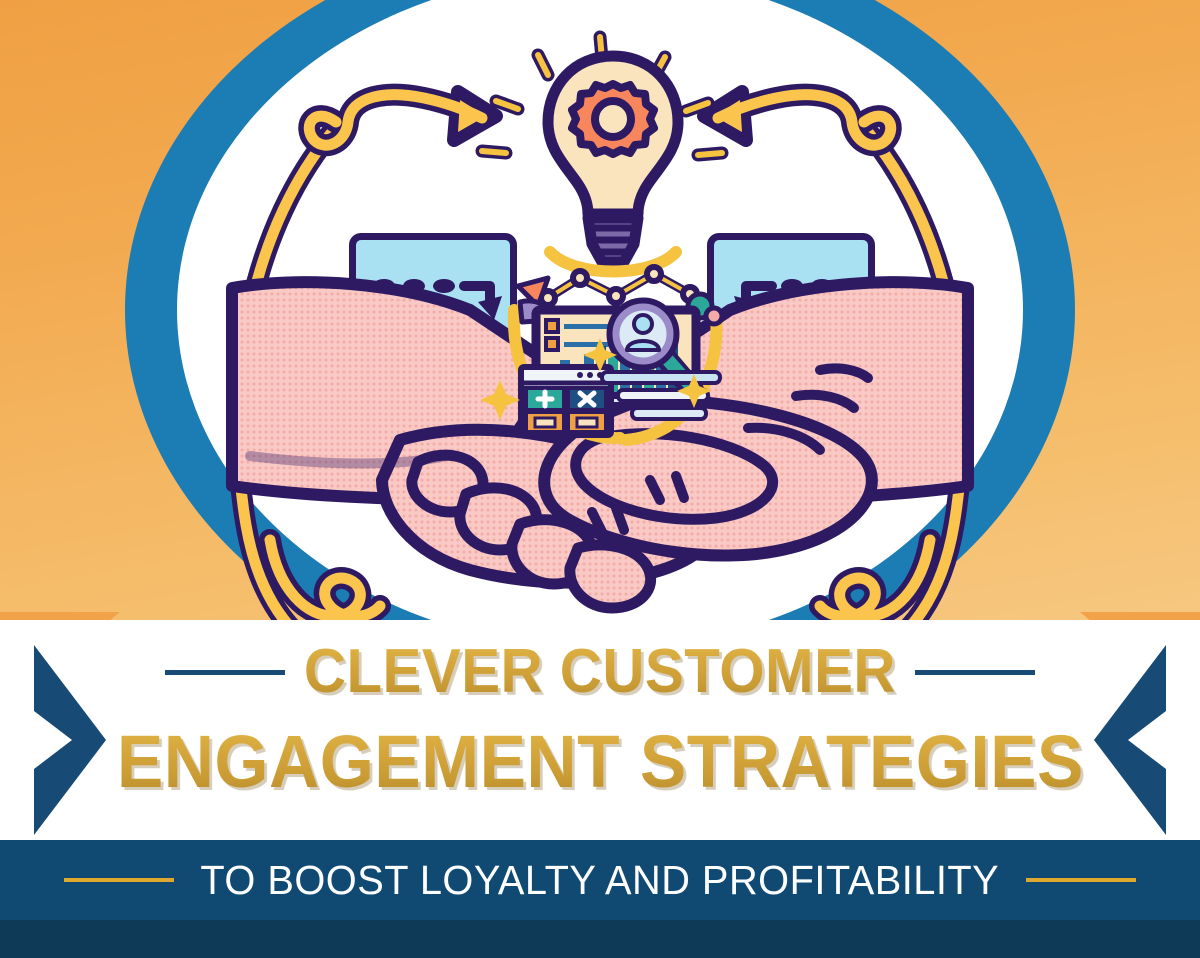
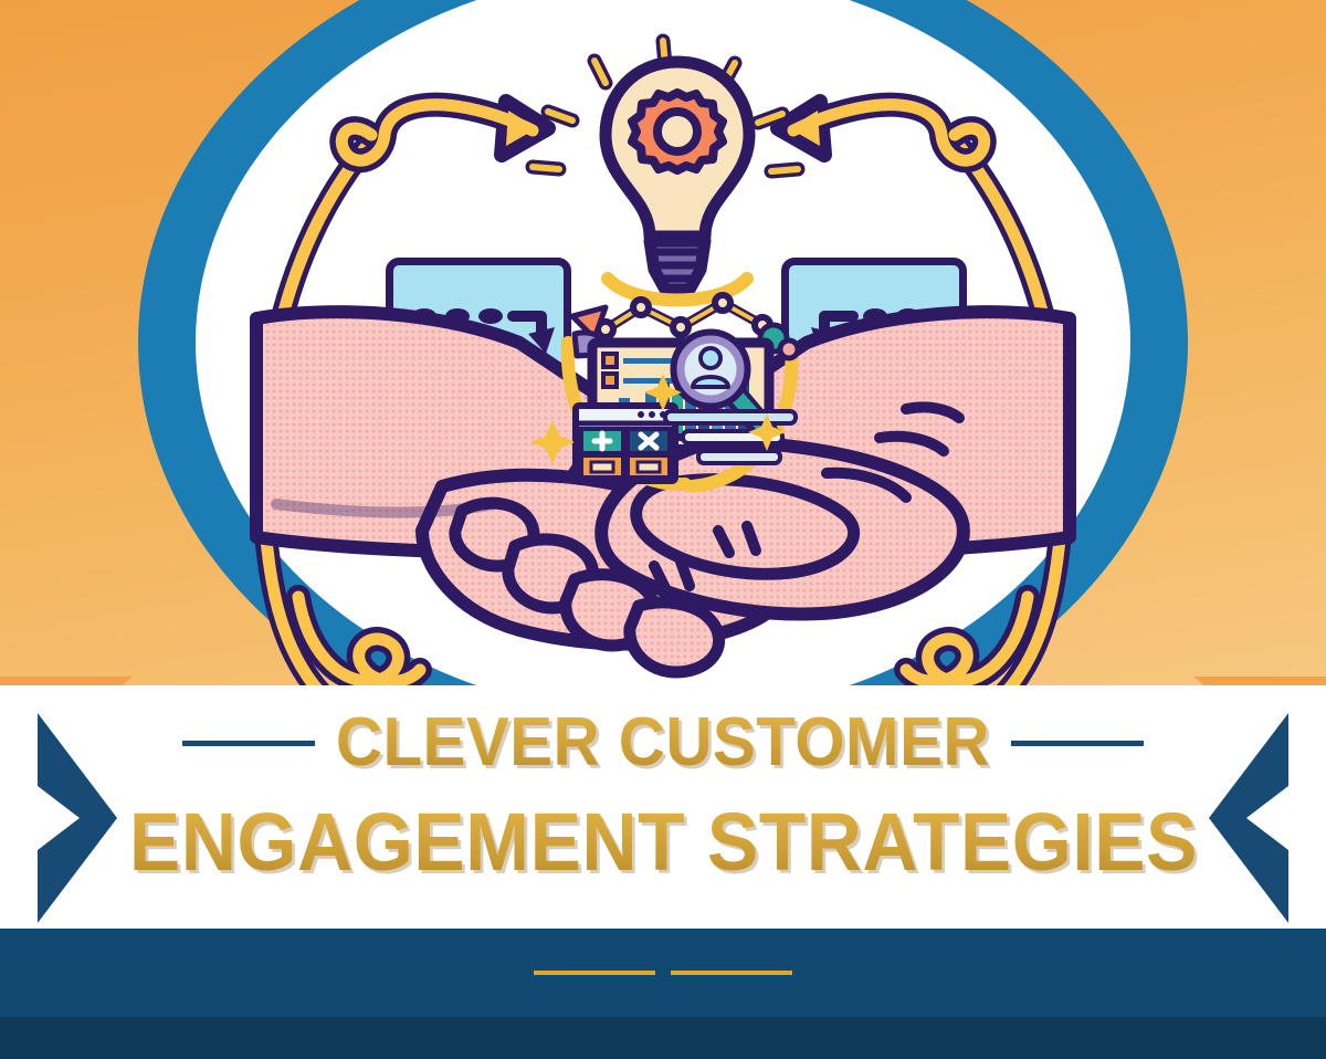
  CLEVER CUSTOMER
  ENGAGEMENT STRATEGIES
- TO BOOST LOYALTY AND PROFITABILITY
